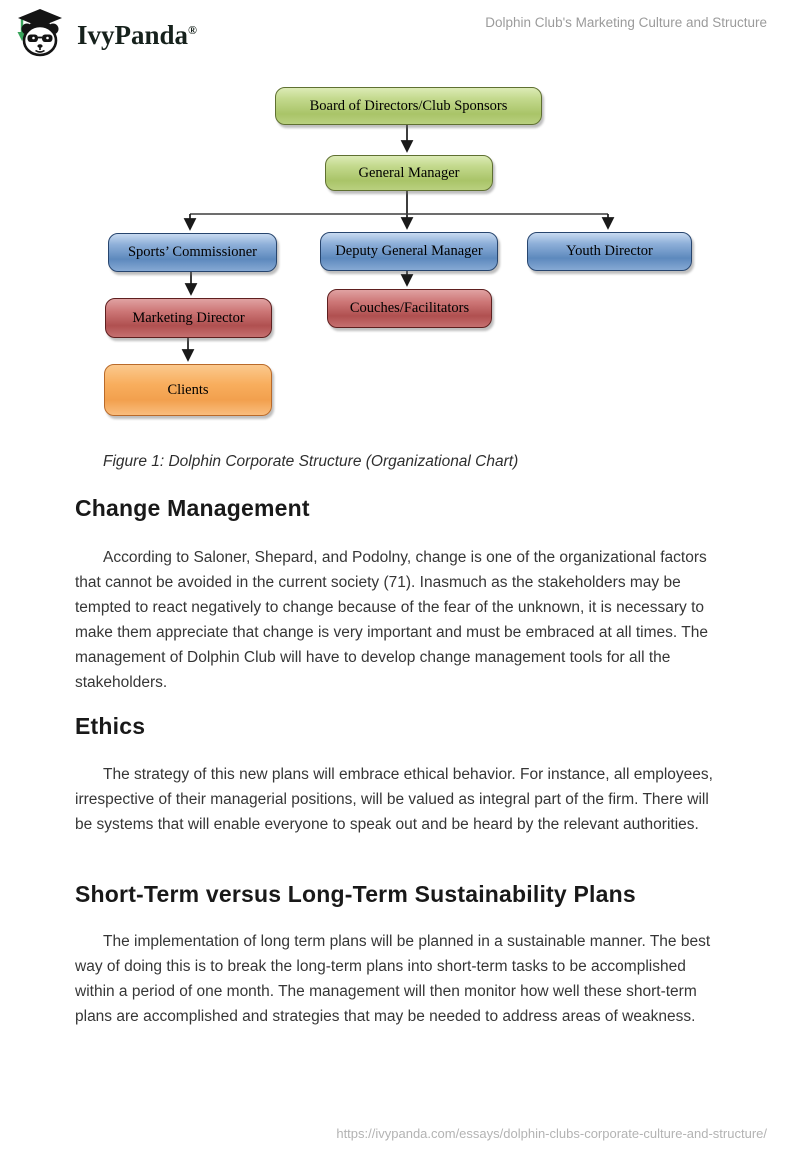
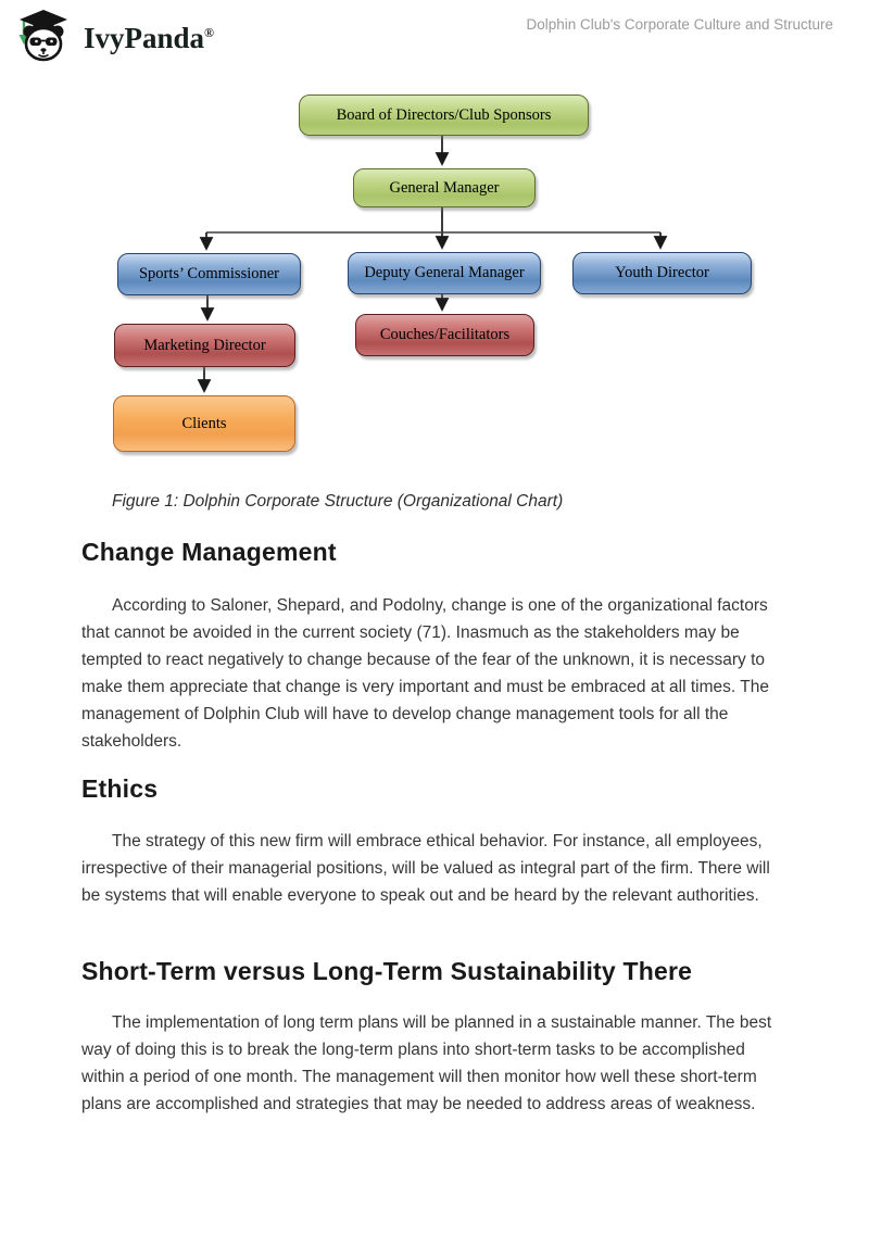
  IvyPanda®
- Dolphin Club's Marketing Culture and Structure
+ Dolphin Club's Corporate Culture and Structure
  Board of Directors/Club Sponsors
  General Manager
  Sports’ Commissioner
  Deputy General Manager
  Youth Director
  Marketing Director
  Couches/Facilitators
  Clients
  Figure 1: Dolphin Corporate Structure (Organizational Chart)
  Change Management
  According to Saloner, Shepard, and Podolny, change is one of the organizational factors that cannot be avoided in the current society (71). Inasmuch as the stakeholders may be tempted to react negatively to change because of the fear of the unknown, it is necessary to make them appreciate that change is very important and must be embraced at all times. The management of Dolphin Club will have to develop change management tools for all the stakeholders.
  Ethics
- The strategy of this new plans will embrace ethical behavior. For instance, all employees, irrespective of their managerial positions, will be valued as integral part of the firm. There will be systems that will enable everyone to speak out and be heard by the relevant authorities.
+ The strategy of this new firm will embrace ethical behavior. For instance, all employees, irrespective of their managerial positions, will be valued as integral part of the firm. There will be systems that will enable everyone to speak out and be heard by the relevant authorities.
- Short-Term versus Long-Term Sustainability Plans
+ Short-Term versus Long-Term Sustainability There
  The implementation of long term plans will be planned in a sustainable manner. The best way of doing this is to break the long-term plans into short-term tasks to be accomplished within a period of one month. The management will then monitor how well these short-term plans are accomplished and strategies that may be needed to address areas of weakness.
- https://ivypanda.com/essays/dolphin-clubs-corporate-culture-and-structure/
